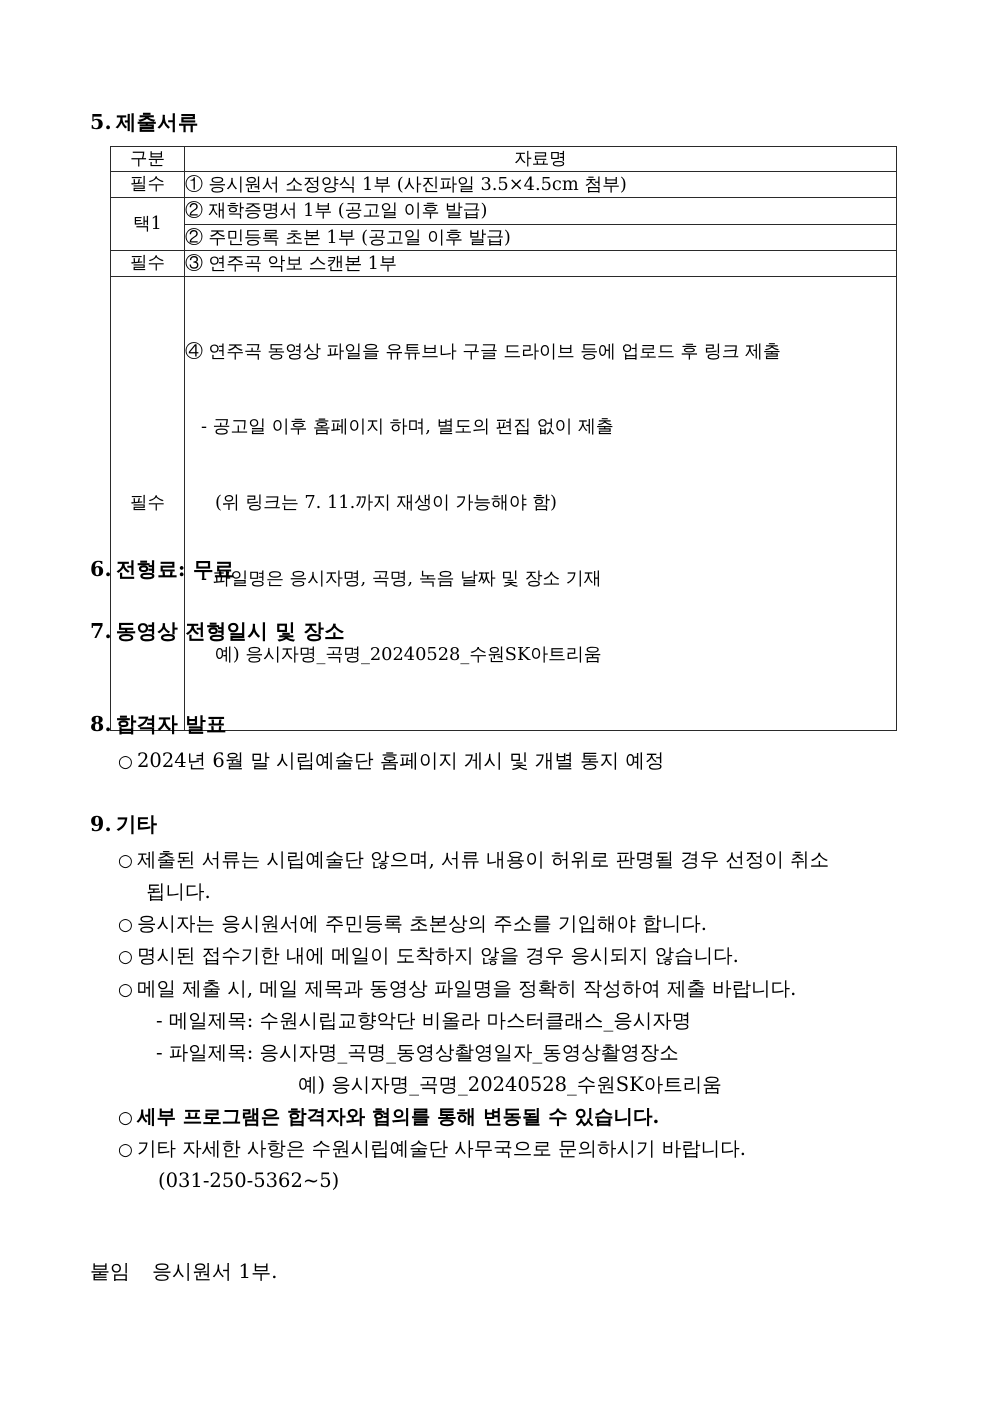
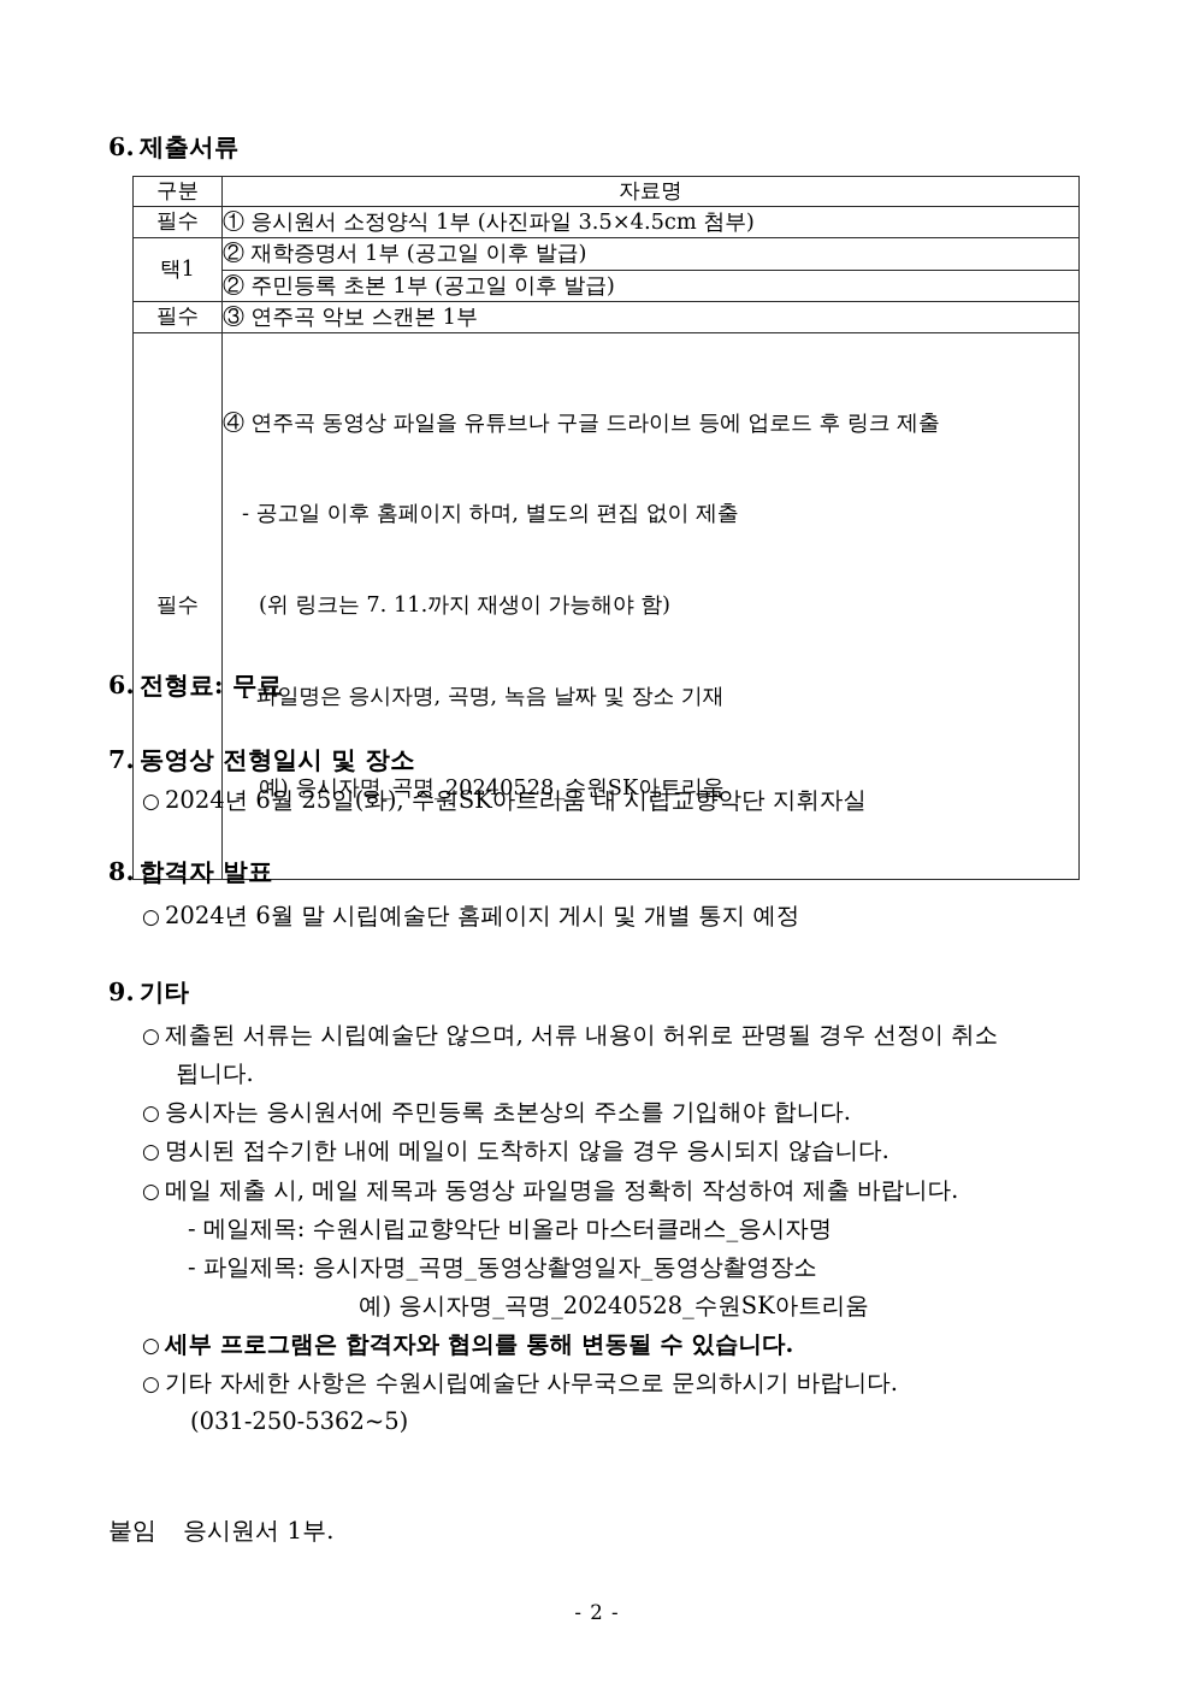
- 5. 제출서류
+ 6. 제출서류
  구분	자료명
  필수	① 응시원서 소정양식 1부 (사진파일 3.5×4.5cm 첨부)
  택1	② 재학증명서 1부 (공고일 이후 발급)
  ② 주민등록 초본 1부 (공고일 이후 발급)
  필수	③ 연주곡 악보 스캔본 1부
  필수	④ 연주곡 동영상 파일을 유튜브나 구글 드라이브 등에 업로드 후 링크 제출 - 공고일 이후 홈페이지 하며, 별도의 편집 없이 제출 (위 링크는 7. 11.까지 재생이 가능해야 함) - 파일명은 응시자명, 곡명, 녹음 날짜 및 장소 기재 예) 응시자명_곡명_20240528_수원SK아트리움
  6. 전형료: 무료
  7. 동영상 전형일시 및 장소
+ ○ 2024년 6월 25일(화), 수원SK아트리움 내 시립교향악단 지휘자실
  8. 합격자 발표
  ○ 2024년 6월 말 시립예술단 홈페이지 게시 및 개별 통지 예정
  9. 기타
  ○ 제출된 서류는 시립예술단 않으며, 서류 내용이 허위로 판명될 경우 선정이 취소
  됩니다.
  ○ 응시자는 응시원서에 주민등록 초본상의 주소를 기입해야 합니다.
  ○ 명시된 접수기한 내에 메일이 도착하지 않을 경우 응시되지 않습니다.
  ○ 메일 제출 시, 메일 제목과 동영상 파일명을 정확히 작성하여 제출 바랍니다.
  - 메일제목: 수원시립교향악단 비올라 마스터클래스_응시자명
  - 파일제목: 응시자명_곡명_동영상촬영일자_동영상촬영장소
  예) 응시자명_곡명_20240528_수원SK아트리움
  ○ 세부 프로그램은 합격자와 협의를 통해 변동될 수 있습니다.
  ○ 기타 자세한 사항은 수원시립예술단 사무국으로 문의하시기 바랍니다.
  (031-250-5362~5)
  붙임 응시원서 1부.
+ - 2 -
